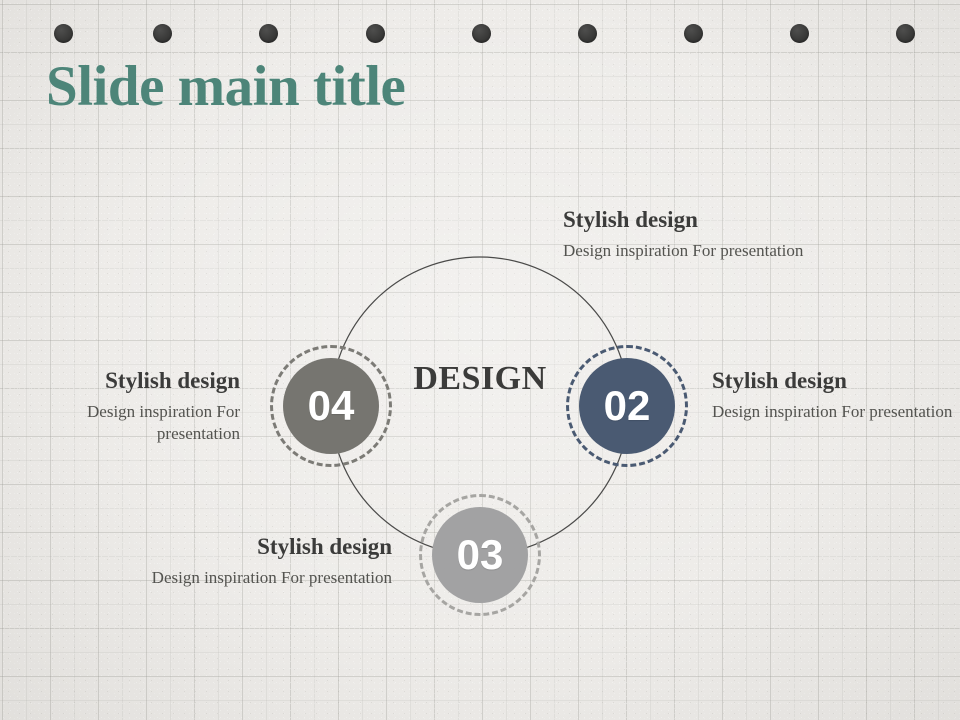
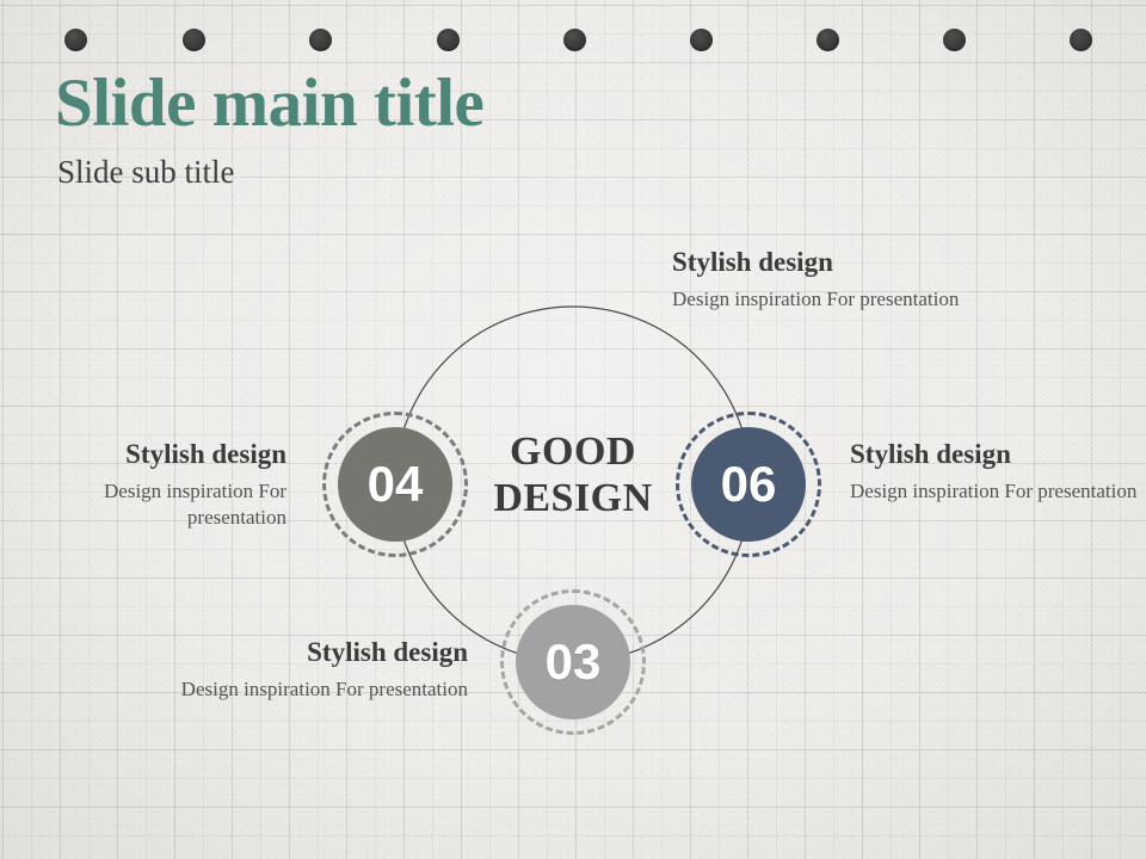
  Slide main title
+ Slide sub title
- 02
+ 06
  03
  04
+ GOOD
  DESIGN
  Stylish design
  Design inspiration For presentation
  Stylish design
  Design inspiration For presentation
  Stylish design
  Design inspiration For presentation
  Stylish design
  Design inspiration For presentation
